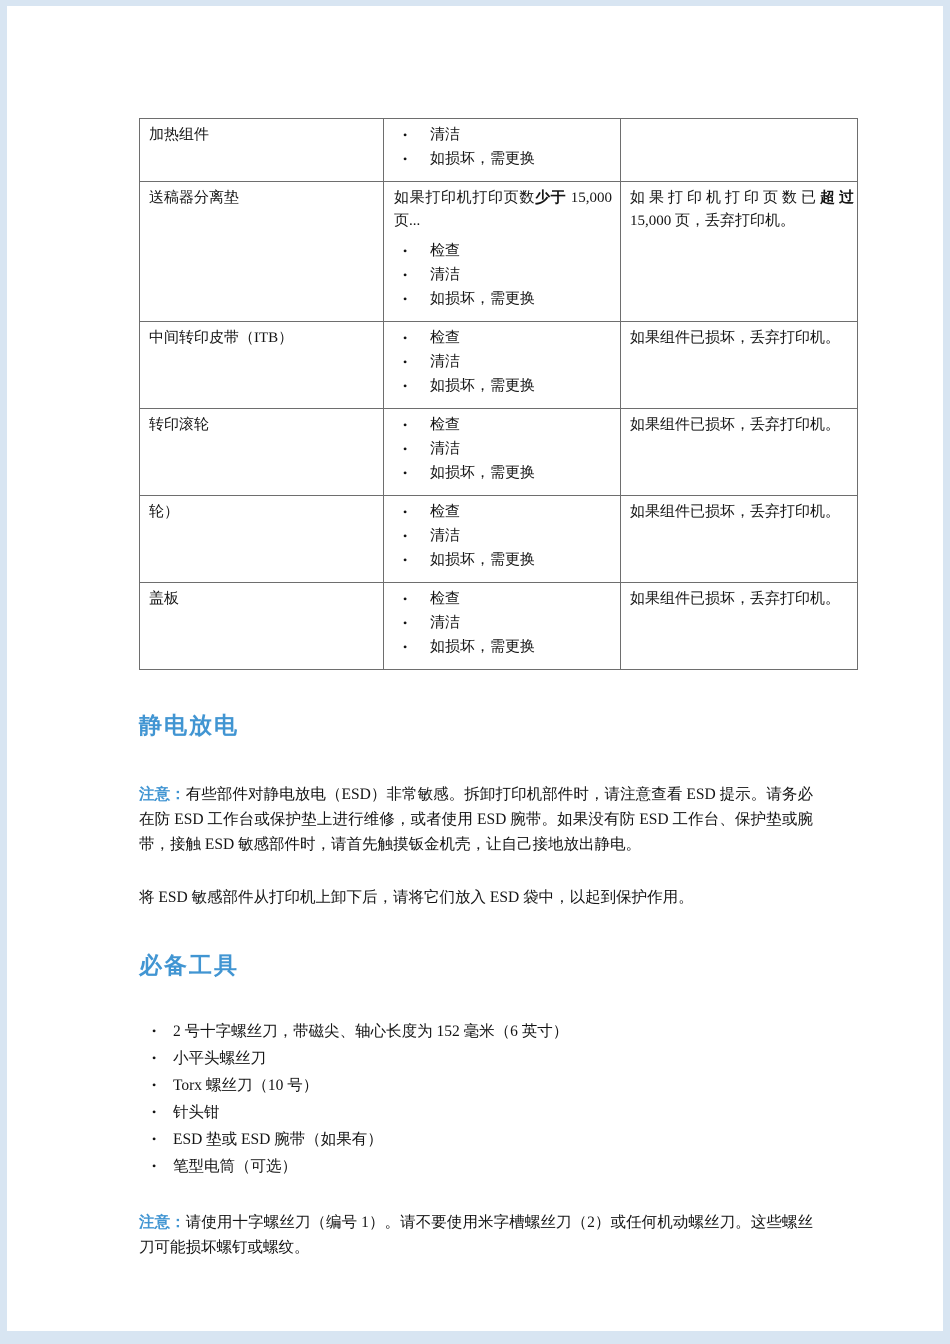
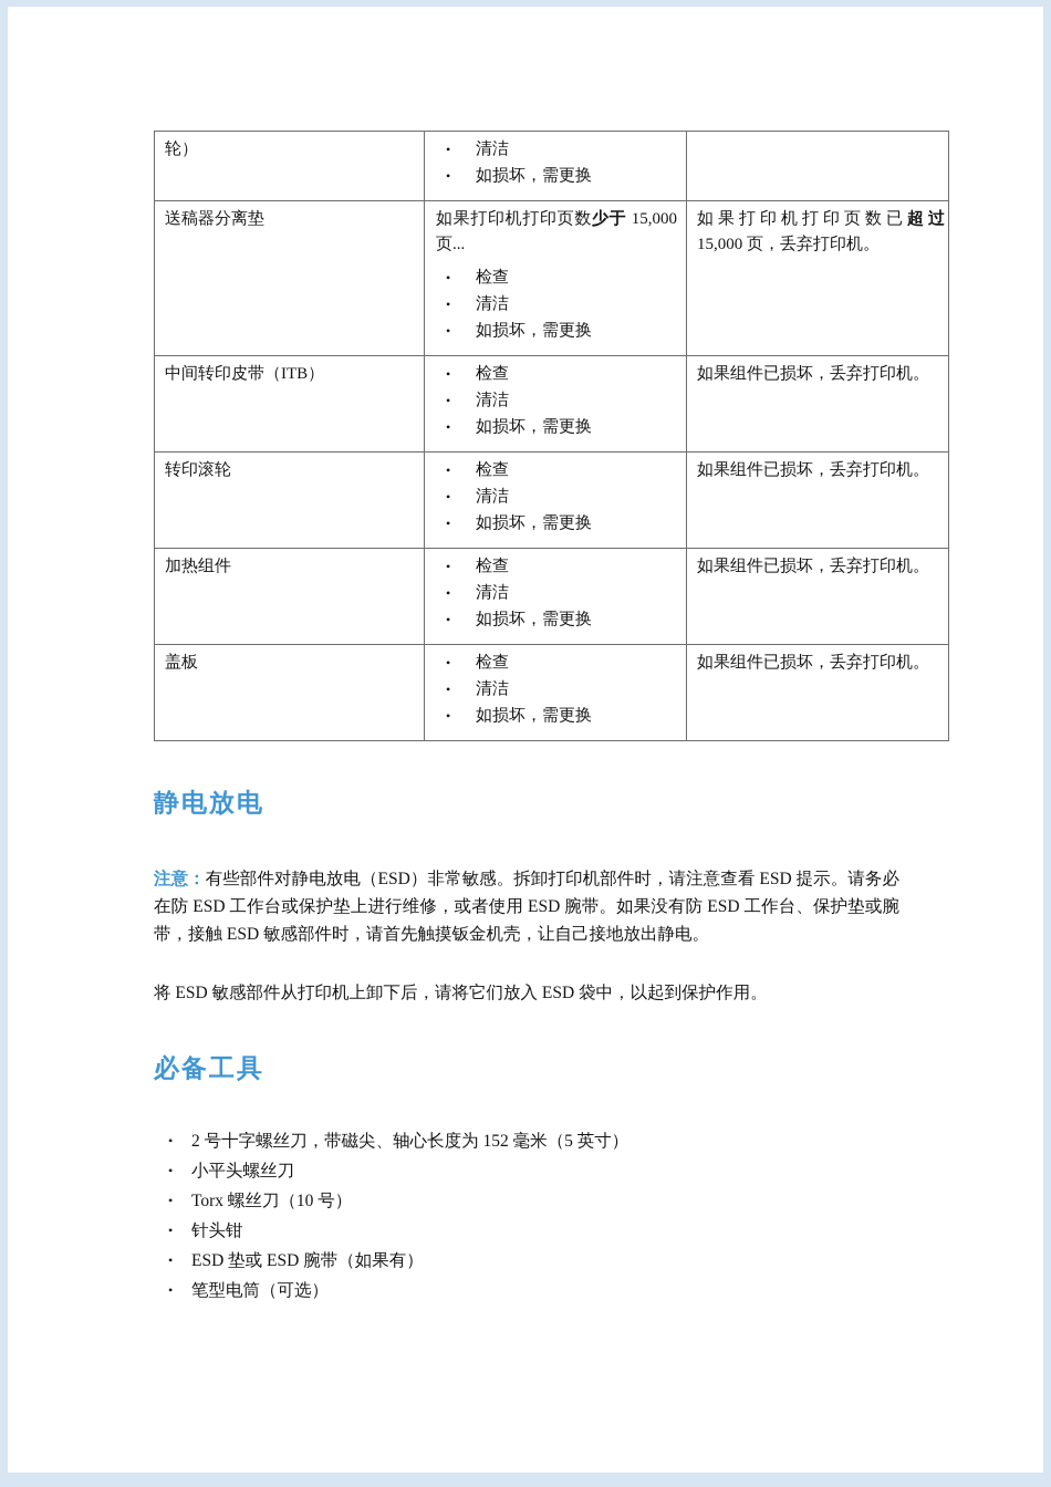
- 加热组件	• 清洁 • 如损坏，需更换
+ 轮）	• 清洁 • 如损坏，需更换
  送稿器分离垫	如果打印机打印页数少于 15,000 页... • 检查 • 清洁 • 如损坏，需更换	如果打印机打印页数已超过 15,000 页，丢弃打印机。
  中间转印皮带（ITB）	• 检查 • 清洁 • 如损坏，需更换	如果组件已损坏，丢弃打印机。
  转印滚轮	• 检查 • 清洁 • 如损坏，需更换	如果组件已损坏，丢弃打印机。
- 轮）	• 检查 • 清洁 • 如损坏，需更换	如果组件已损坏，丢弃打印机。
+ 加热组件	• 检查 • 清洁 • 如损坏，需更换	如果组件已损坏，丢弃打印机。
  盖板	• 检查 • 清洁 • 如损坏，需更换	如果组件已损坏，丢弃打印机。
  静电放电
  注意：有些部件对静电放电（ESD）非常敏感。拆卸打印机部件时，请注意查看 ESD 提示。请务必在防 ESD 工作台或保护垫上进行维修，或者使用 ESD 腕带。如果没有防 ESD 工作台、保护垫或腕带，接触 ESD 敏感部件时，请首先触摸钣金机壳，让自己接地放出静电。
  将 ESD 敏感部件从打印机上卸下后，请将它们放入 ESD 袋中，以起到保护作用。
  必备工具
  •
- 2 号十字螺丝刀，带磁尖、轴心长度为 152 毫米（6 英寸）
+ 2 号十字螺丝刀，带磁尖、轴心长度为 152 毫米（5 英寸）
  •
  小平头螺丝刀
  •
  Torx 螺丝刀（10 号）
  •
  针头钳
  •
  ESD 垫或 ESD 腕带（如果有）
  •
  笔型电筒（可选）
- 注意：请使用十字螺丝刀（编号 1）。请不要使用米字槽螺丝刀（2）或任何机动螺丝刀。这些螺丝刀可能损坏螺钉或螺纹。
